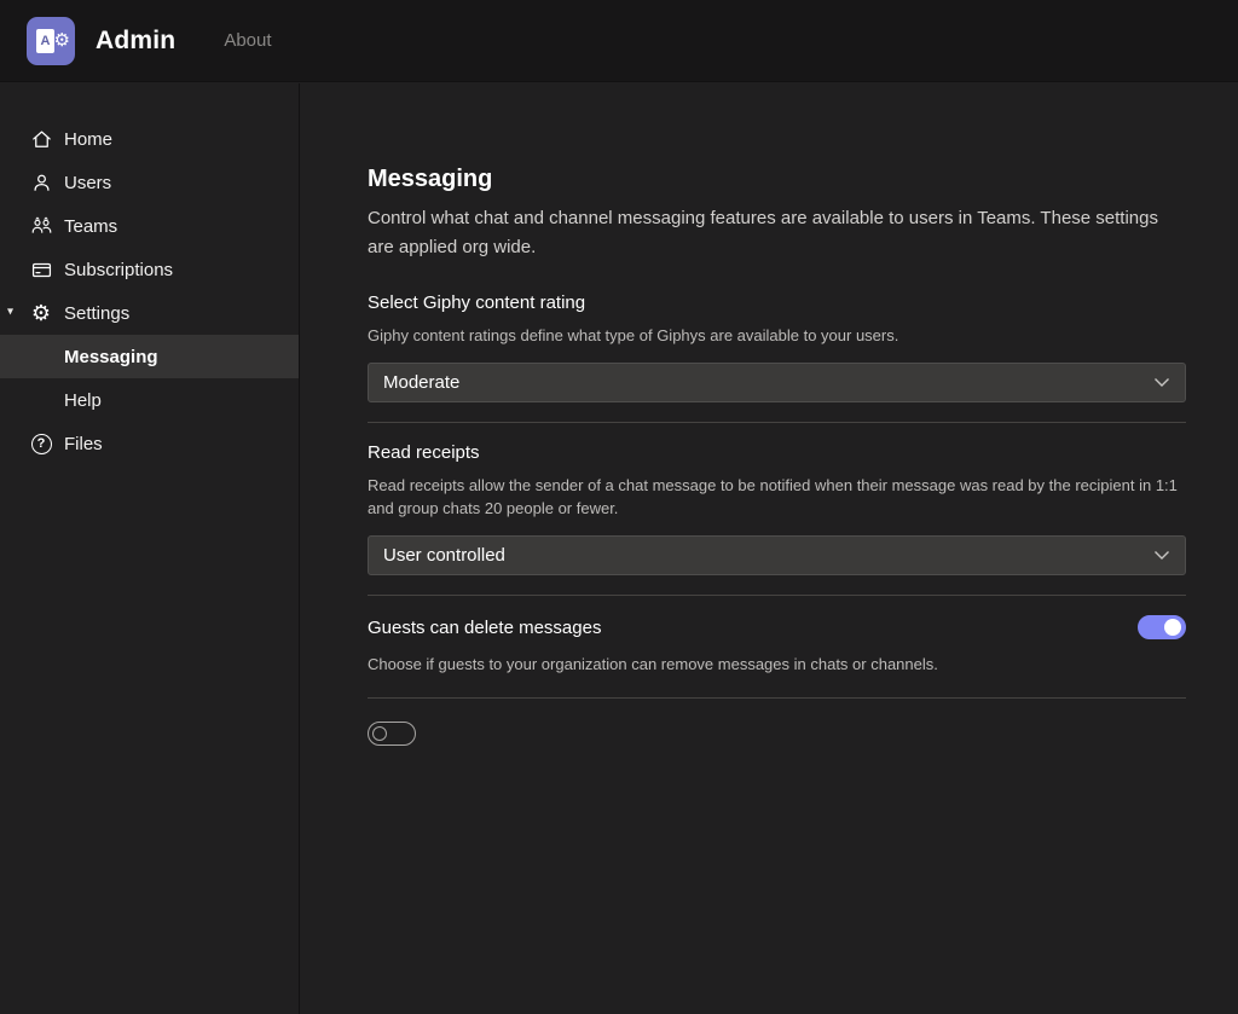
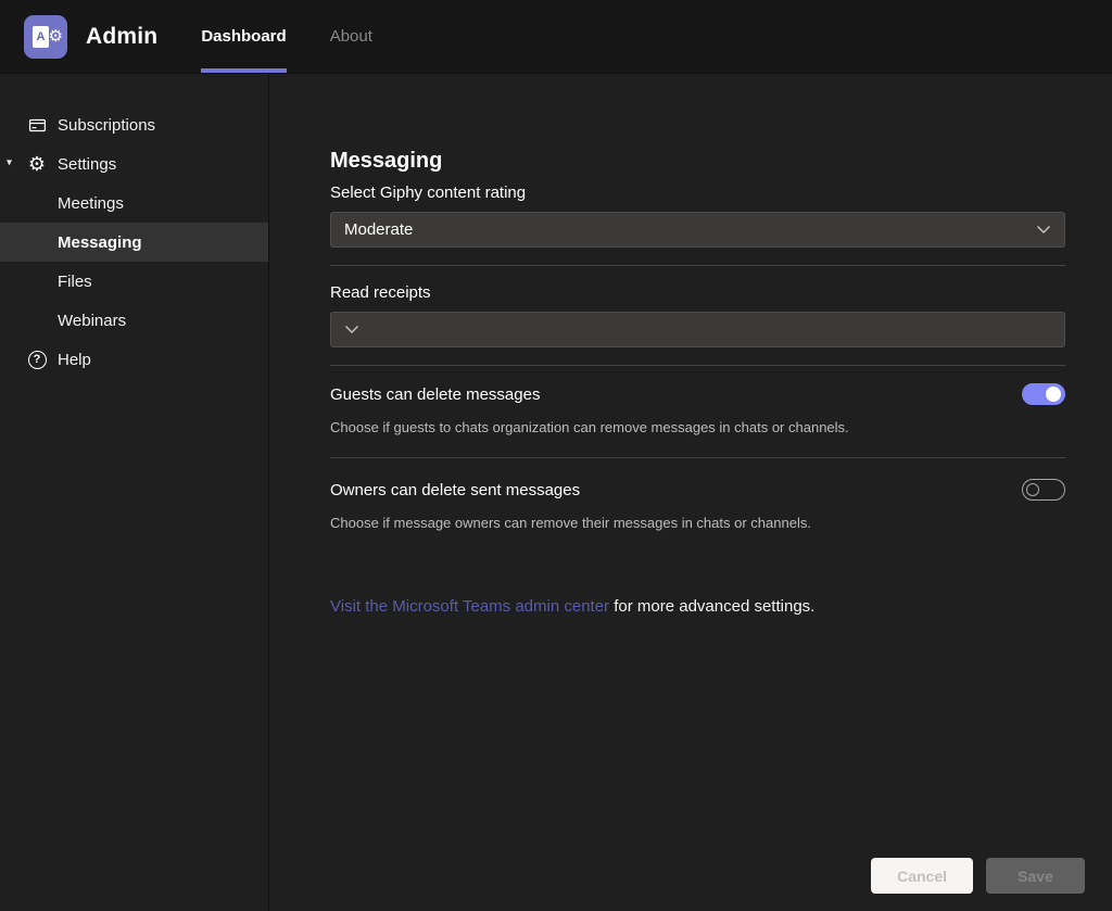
  A
  ⚙
  Admin
+ Dashboard
  About
- Home
- Users
- Teams
  Subscriptions
  ▾
  ⚙
  Settings
+ Meetings
  Messaging
- Help
+ Files
+ Webinars
  ?
- Files
+ Help
  Messaging
- Control what chat and channel messaging features are available to users in Teams. These settings are applied org wide.
  Select Giphy content rating
- Giphy content ratings define what type of Giphys are available to your users.
  Moderate
  Read receipts
- Read receipts allow the sender of a chat message to be notified when their message was read by the recipient in 1:1 and group chats 20 people or fewer.
- User controlled
  Guests can delete messages
- Choose if guests to your organization can remove messages in chats or channels.
+ Choose if guests to chats organization can remove messages in chats or channels.
+ Owners can delete sent messages
+ Choose if message owners can remove their messages in chats or channels.
+ Visit the Microsoft Teams admin center for more advanced settings.
+ Cancel
+ Save
